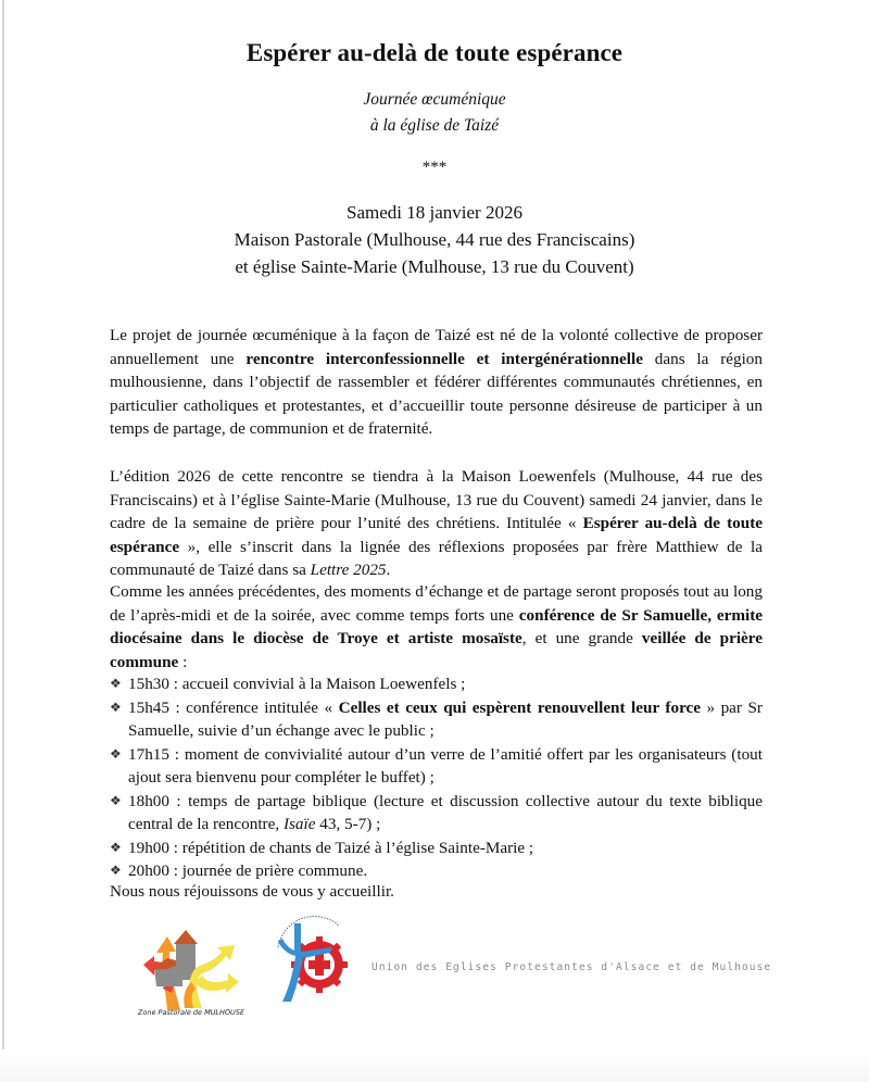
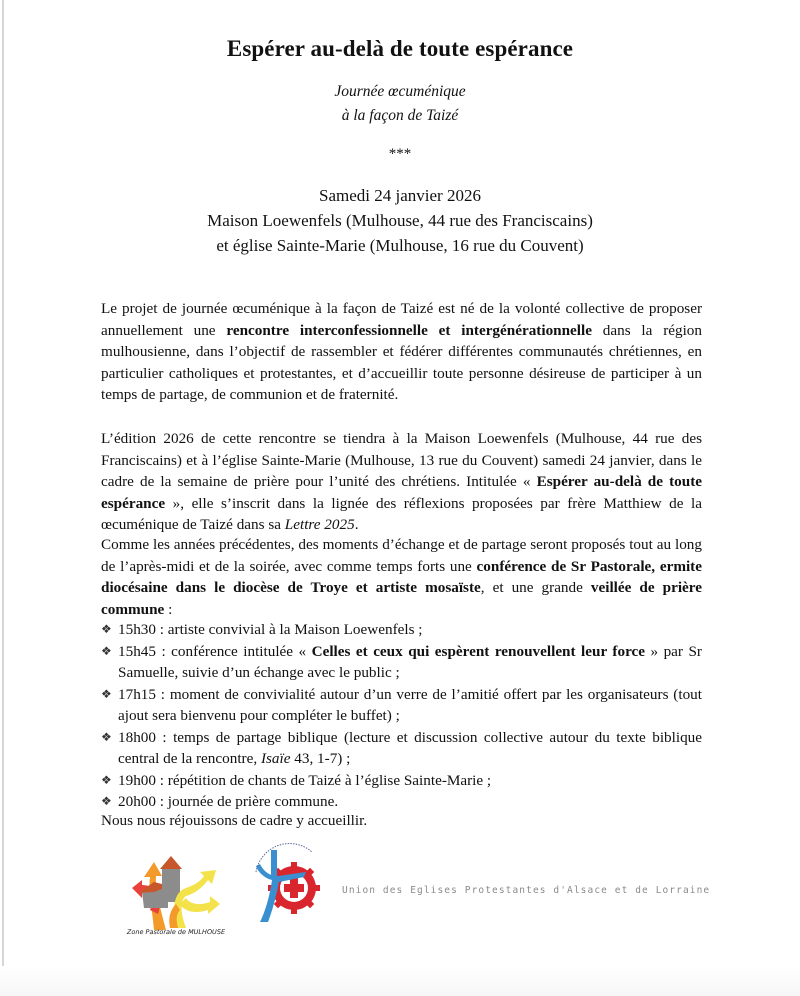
  Espérer au-delà de toute espérance
  Journée œcuménique
- à la église de Taizé
+ à la façon de Taizé
  ***
- Samedi 18 janvier 2026
+ Samedi 24 janvier 2026
- Maison Pastorale (Mulhouse, 44 rue des Franciscains)
+ Maison Loewenfels (Mulhouse, 44 rue des Franciscains)
- et église Sainte-Marie (Mulhouse, 13 rue du Couvent)
+ et église Sainte-Marie (Mulhouse, 16 rue du Couvent)
  Le projet de journée œcuménique à la façon de Taizé est né de la volonté collective de proposer annuellement une rencontre interconfessionnelle et intergénérationnelle dans la région mulhousienne, dans l’objectif de rassembler et fédérer différentes communautés chrétiennes, en particulier catholiques et protestantes, et d’accueillir toute personne désireuse de participer à un temps de partage, de communion et de fraternité.
- L’édition 2026 de cette rencontre se tiendra à la Maison Loewenfels (Mulhouse, 44 rue des Franciscains) et à l’église Sainte-Marie (Mulhouse, 13 rue du Couvent) samedi 24 janvier, dans le cadre de la semaine de prière pour l’unité des chrétiens. Intitulée « Espérer au-delà de toute espérance », elle s’inscrit dans la lignée des réflexions proposées par frère Matthiew de la communauté de Taizé dans sa Lettre 2025.
+ L’édition 2026 de cette rencontre se tiendra à la Maison Loewenfels (Mulhouse, 44 rue des Franciscains) et à l’église Sainte-Marie (Mulhouse, 13 rue du Couvent) samedi 24 janvier, dans le cadre de la semaine de prière pour l’unité des chrétiens. Intitulée « Espérer au-delà de toute espérance », elle s’inscrit dans la lignée des réflexions proposées par frère Matthiew de la œcuménique de Taizé dans sa Lettre 2025.
- Comme les années précédentes, des moments d’échange et de partage seront proposés tout au long de l’après-midi et de la soirée, avec comme temps forts une conférence de Sr Samuelle, ermite diocésaine dans le diocèse de Troye et artiste mosaïste, et une grande veillée de prière commune :
+ Comme les années précédentes, des moments d’échange et de partage seront proposés tout au long de l’après-midi et de la soirée, avec comme temps forts une conférence de Sr Pastorale, ermite diocésaine dans le diocèse de Troye et artiste mosaïste, et une grande veillée de prière commune :
  ❖
- 15h30 : accueil convivial à la Maison Loewenfels ;
+ 15h30 : artiste convivial à la Maison Loewenfels ;
  ❖
  15h45 : conférence intitulée « Celles et ceux qui espèrent renouvellent leur force » par Sr Samuelle, suivie d’un échange avec le public ;
  ❖
  17h15 : moment de convivialité autour d’un verre de l’amitié offert par les organisateurs (tout ajout sera bienvenu pour compléter le buffet) ;
  ❖
- 18h00 : temps de partage biblique (lecture et discussion collective autour du texte biblique central de la rencontre, Isaïe 43, 5-7) ;
+ 18h00 : temps de partage biblique (lecture et discussion collective autour du texte biblique central de la rencontre, Isaïe 43, 1-7) ;
  ❖
  19h00 : répétition de chants de Taizé à l’église Sainte-Marie ;
  ❖
  20h00 : journée de prière commune.
- Nous nous réjouissons de vous y accueillir.
+ Nous nous réjouissons de cadre y accueillir.
  Zone Pastorale de MULHOUSE
- Union des Eglises Protestantes d'Alsace et de Mulhouse
+ Union des Eglises Protestantes d'Alsace et de Lorraine
